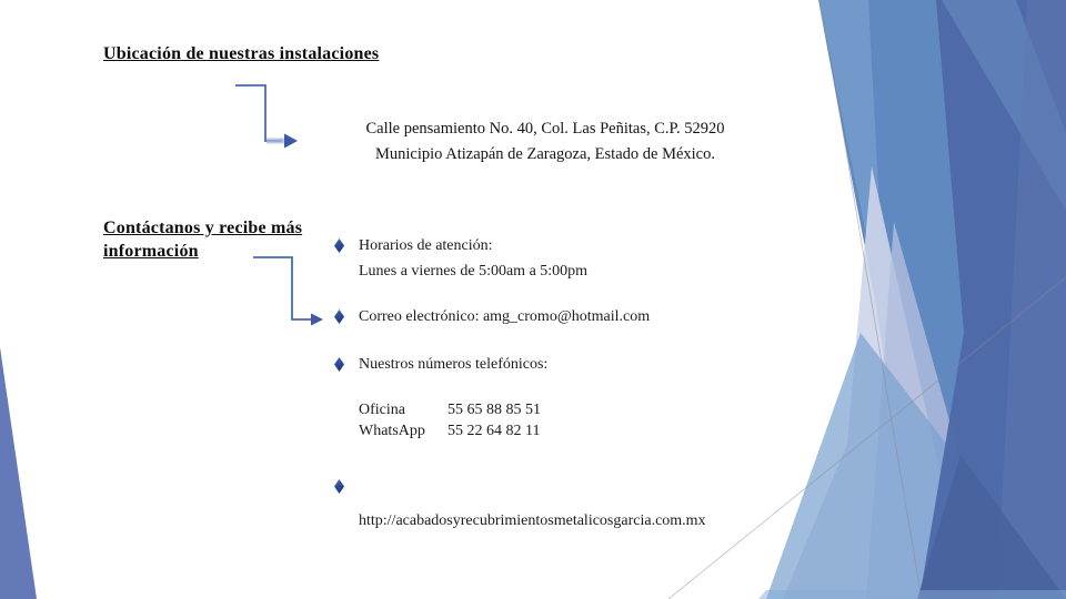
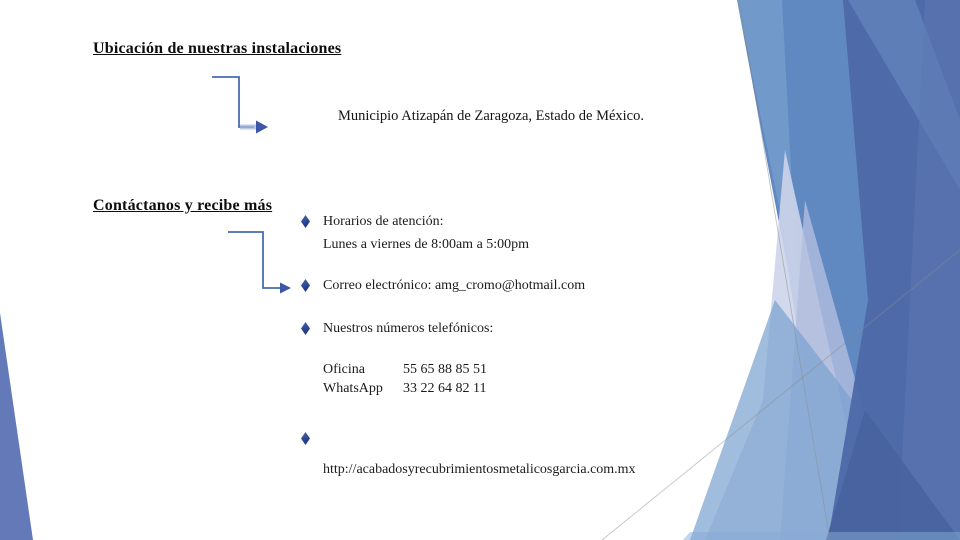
  Ubicación de nuestras instalaciones
- Calle pensamiento No. 40, Col. Las Peñitas, C.P. 52920
  Municipio Atizapán de Zaragoza, Estado de México.
  Contáctanos y recibe más
- información
  Horarios de atención:
- Lunes a viernes de 5:00am a 5:00pm
+ Lunes a viernes de 8:00am a 5:00pm
  Correo electrónico: amg_cromo@hotmail.com
  Nuestros números telefónicos:
  Oficina
  55 65 88 85 51
  WhatsApp
- 55 22 64 82 11
+ 33 22 64 82 11
  http://acabadosyrecubrimientosmetalicosgarcia.com.mx
